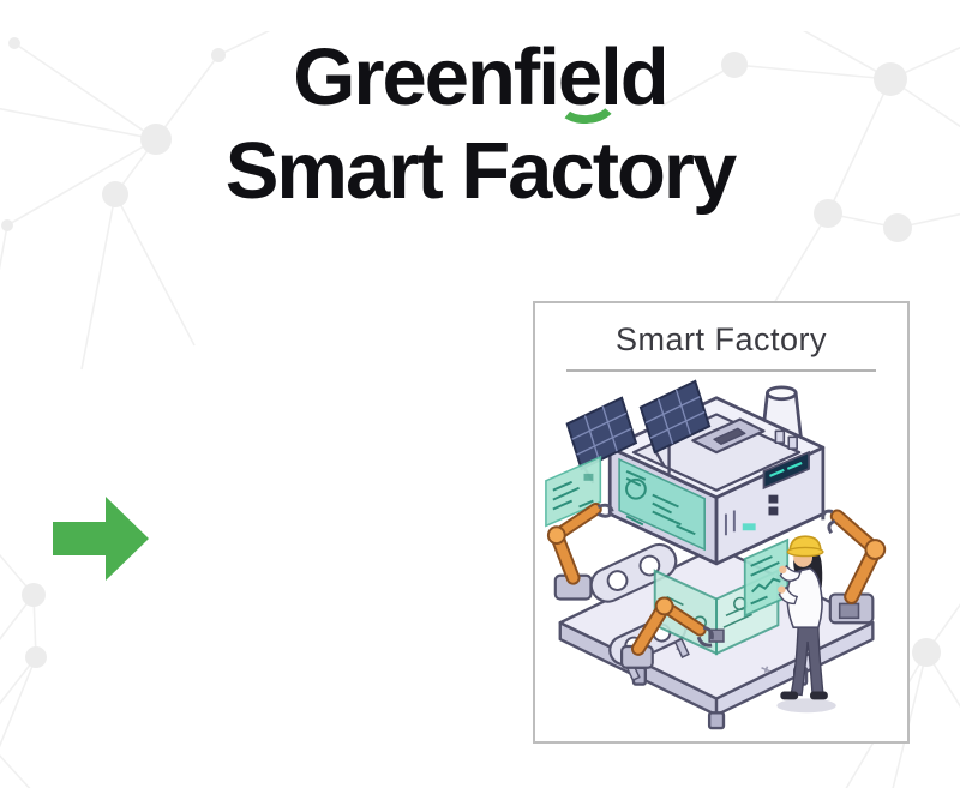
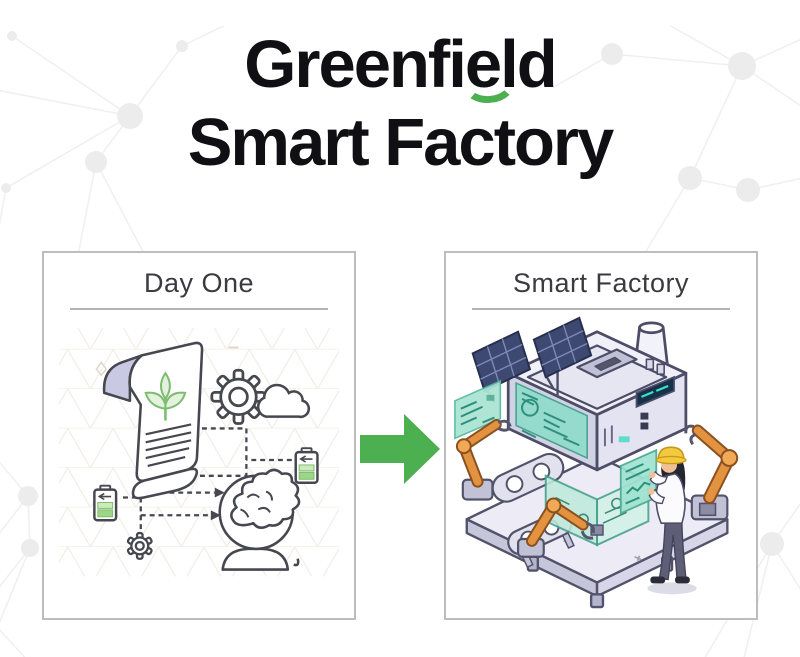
  Greenfield
  Smart Factory
+ Day One
  Smart Factory
